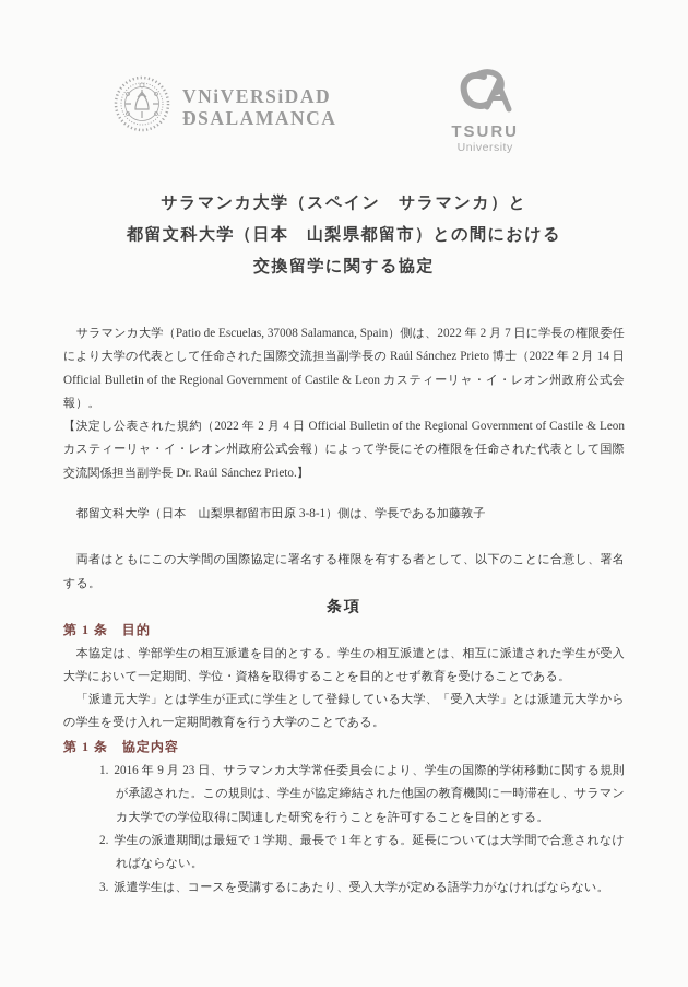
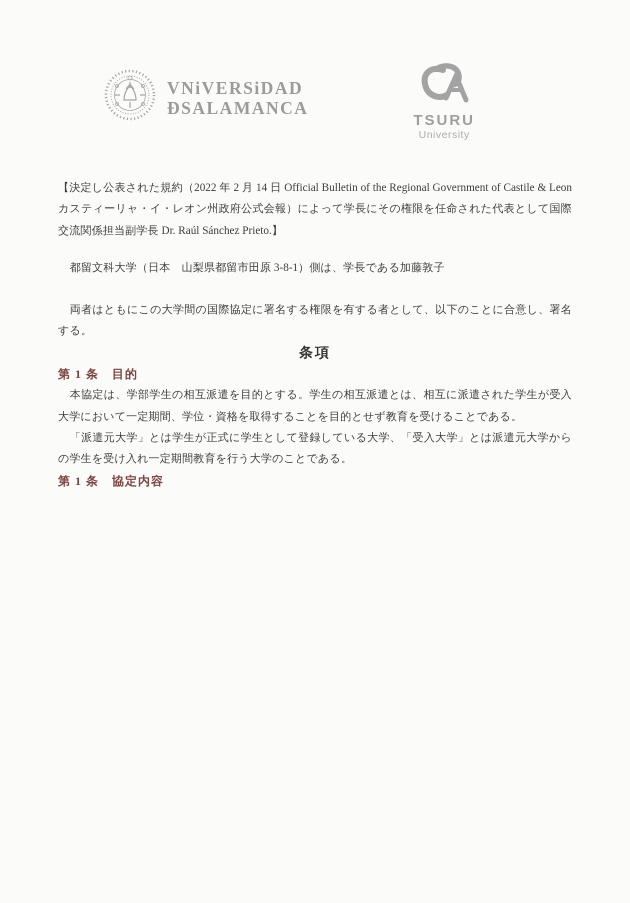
  VNiVERSiDAD
  ÐSALAMANCA
  TSURU
  University
- サラマンカ大学（スペイン サラマンカ）と
- 都留文科大学（日本 山梨県都留市）との間における
- 交換留学に関する協定
- サラマンカ大学（Patio de Escuelas, 37008 Salamanca, Spain）側は、2022 年 2 月 7 日に学長の権限委任により大学の代表として任命された国際交流担当副学長の Raúl Sánchez Prieto 博士（2022 年 2 月 14 日 Official Bulletin of the Regional Government of Castile & Leon カスティーリャ・イ・レオン州政府公式会報）。
- 【決定し公表された規約（2022 年 2 月 4 日 Official Bulletin of the Regional Government of Castile & Leon カスティーリャ・イ・レオン州政府公式会報）によって学長にその権限を任命された代表として国際交流関係担当副学長 Dr. Raúl Sánchez Prieto.】
+ 【決定し公表された規約（2022 年 2 月 14 日 Official Bulletin of the Regional Government of Castile & Leon カスティーリャ・イ・レオン州政府公式会報）によって学長にその権限を任命された代表として国際交流関係担当副学長 Dr. Raúl Sánchez Prieto.】
  都留文科大学（日本 山梨県都留市田原 3-8-1）側は、学長である加藤敦子
  両者はともにこの大学間の国際協定に署名する権限を有する者として、以下のことに合意し、署名する。
  条項
  第 1 条 目的
  本協定は、学部学生の相互派遣を目的とする。学生の相互派遣とは、相互に派遣された学生が受入大学において一定期間、学位・資格を取得することを目的とせず教育を受けることである。
  「派遣元大学」とは学生が正式に学生として登録している大学、「受入大学」とは派遣元大学からの学生を受け入れ一定期間教育を行う大学のことである。
  第 1 条 協定内容
- 1. 2016 年 9 月 23 日、サラマンカ大学常任委員会により、学生の国際的学術移動に関する規則が承認された。この規則は、学生が協定締結された他国の教育機関に一時滞在し、サラマンカ大学での学位取得に関連した研究を行うことを許可することを目的とする。
- 2. 学生の派遣期間は最短で 1 学期、最長で 1 年とする。延長については大学間で合意されなければならない。
- 3. 派遣学生は、コースを受講するにあたり、受入大学が定める語学力がなければならない。
